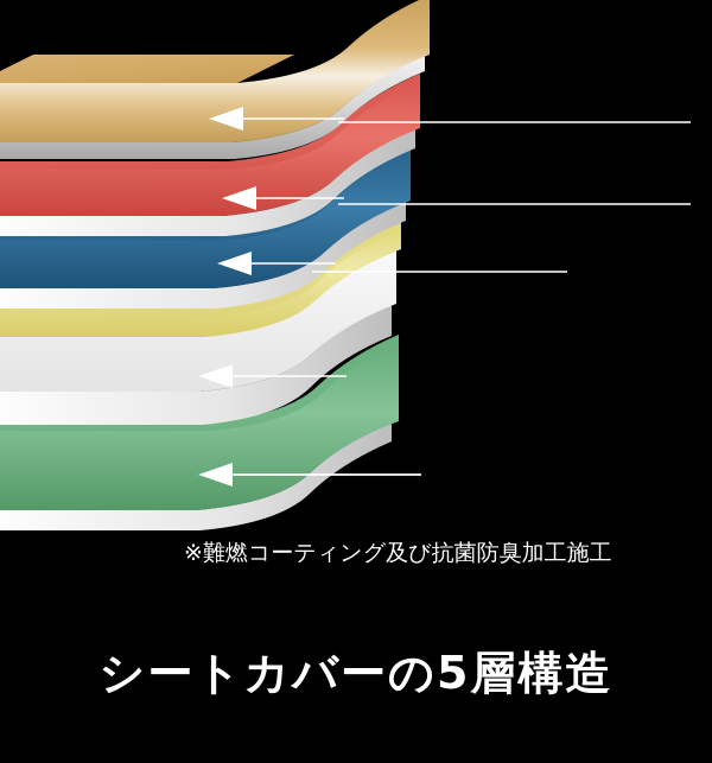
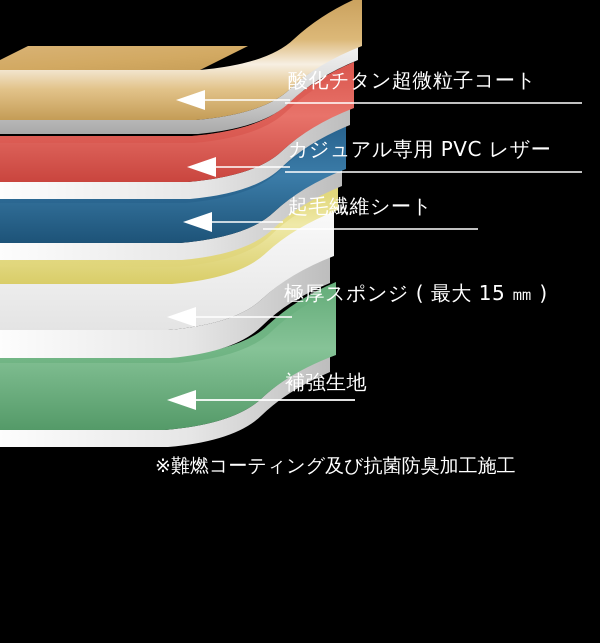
+ 酸化チタン超微粒子コート
+ カジュアル専用 PVC レザー
+ 起毛繊維シート
+ 極厚スポンジ ( 最大 15 ㎜ )
+ 補強生地
  ※難燃コーティング及び抗菌防臭加工施工
- シートカバーの5層構造
